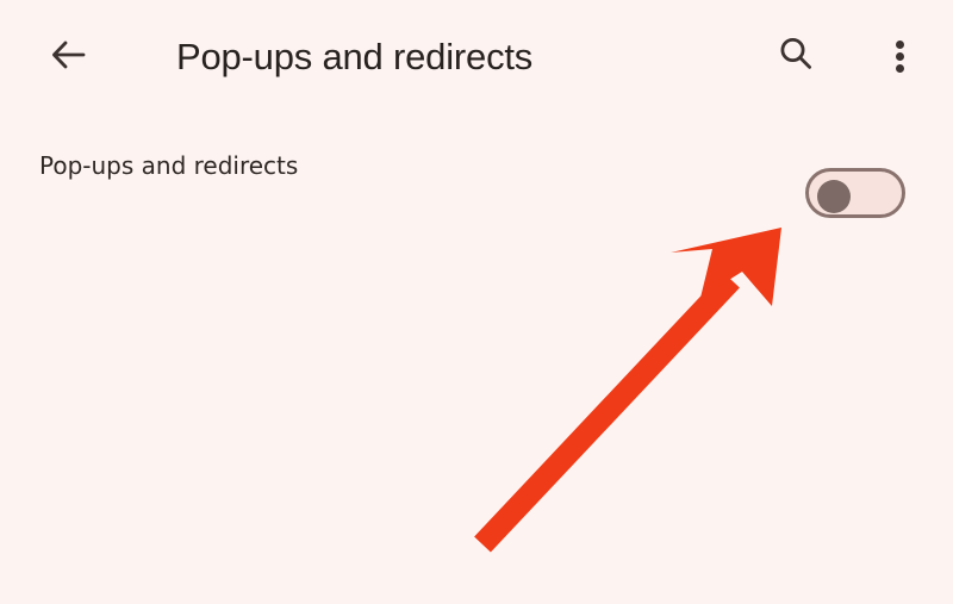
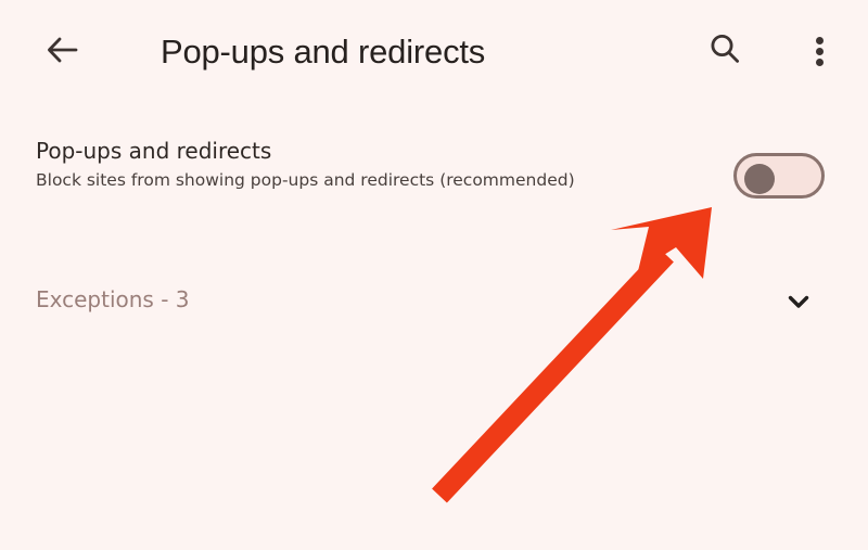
  Pop-ups and redirects
  Pop-ups and redirects
+ Block sites from showing pop-ups and redirects (recommended)
+ Exceptions - 3
